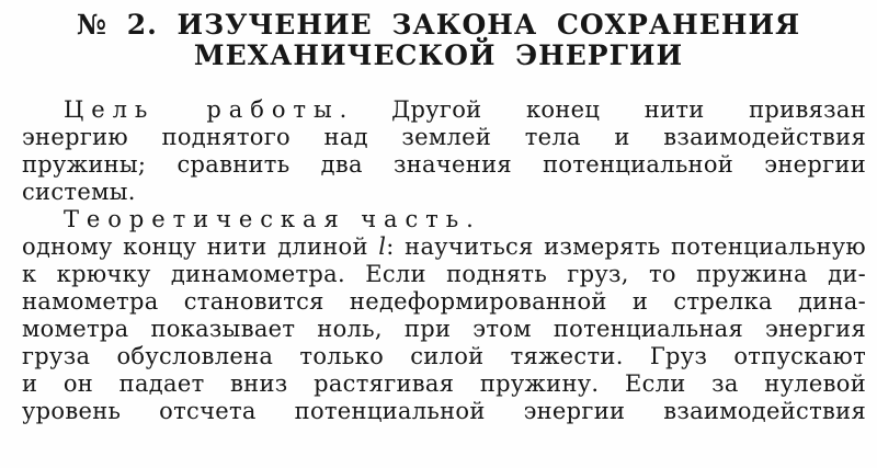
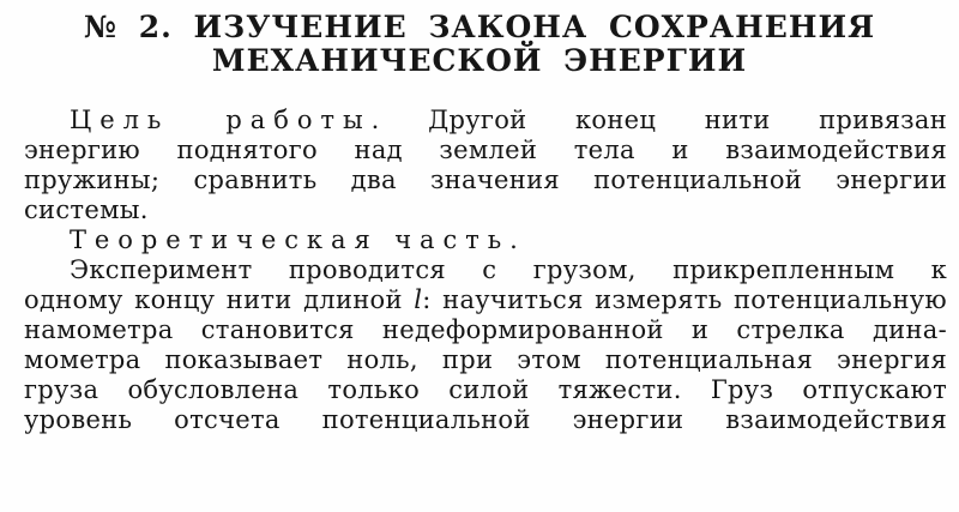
  № 2. ИЗУЧЕНИЕ ЗАКОНА СОХРАНЕНИЯ
  МЕХАНИЧЕСКОЙ ЭНЕРГИИ
  Цель работы. Другой конец нити привязан
  энергию поднятого над землей тела и взаимодействия
  пружины; сравнить два значения потенциальной энергии
  системы.
  Теоретическая часть.
+ Эксперимент проводится с грузом, прикрепленным к
  одному концу нити длиной l: научиться измерять потенциальную
- к крючку динамометра. Если поднять груз, то пружина ди-
  намометра становится недеформированной и стрелка дина-
  мометра показывает ноль, при этом потенциальная энергия
  груза обусловлена только силой тяжести. Груз отпускают
- и он падает вниз растягивая пружину. Если за нулевой
  уровень отсчета потенциальной энергии взаимодействия
